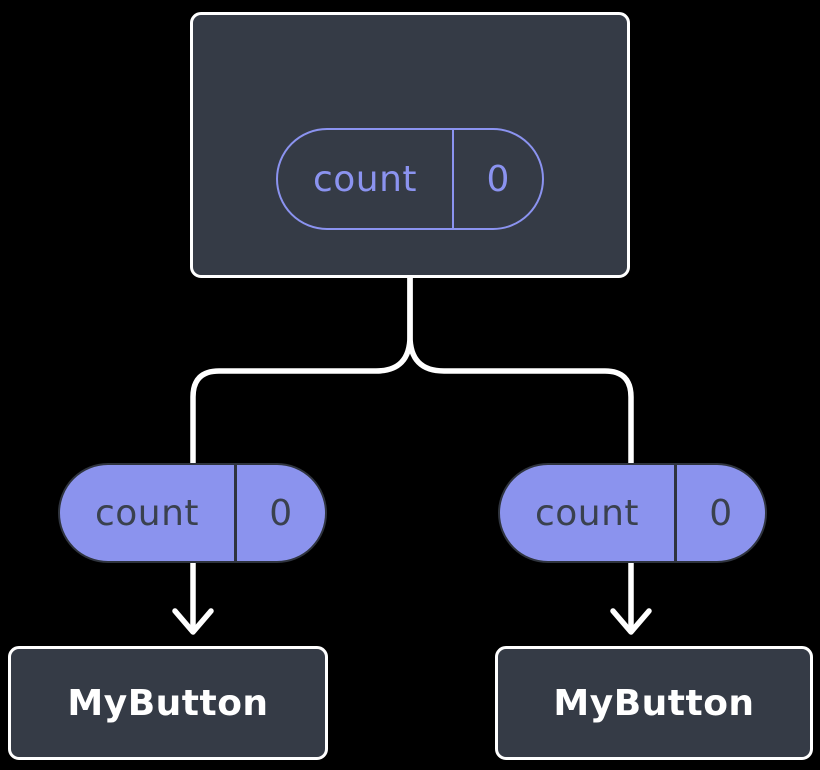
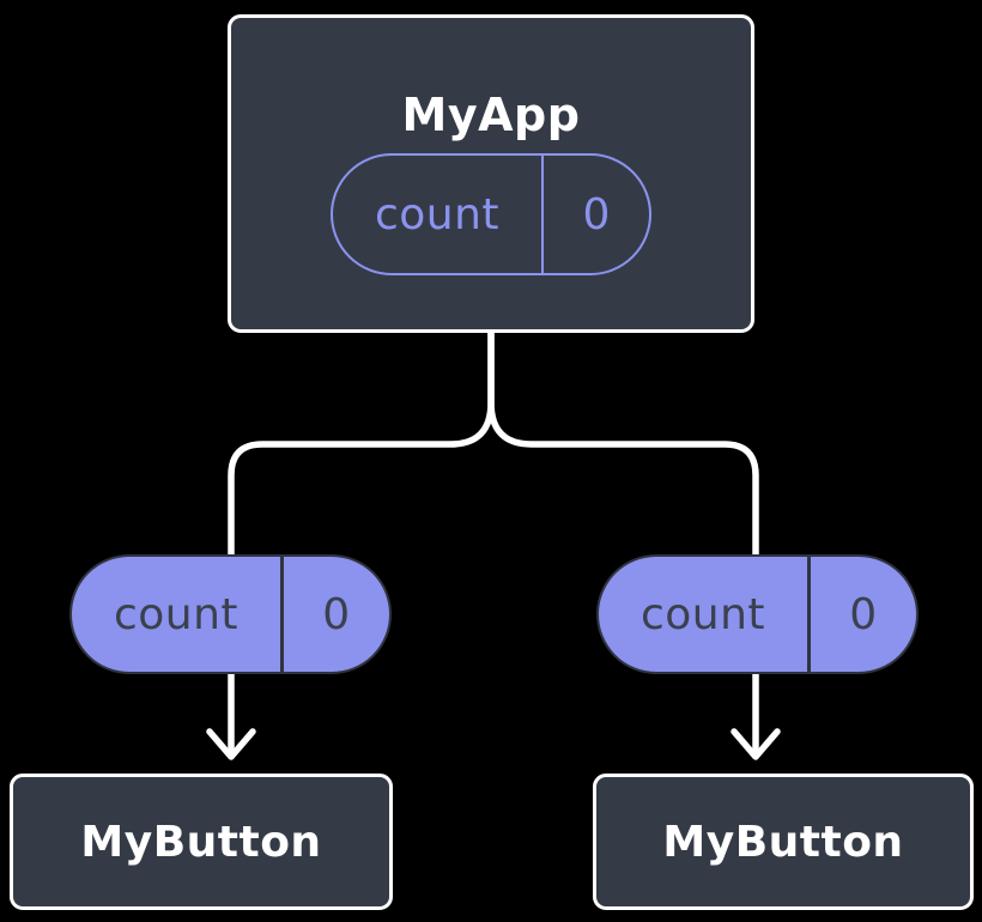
+ MyApp
  count
  0
  count
  0
  count
  0
  MyButton
  MyButton
